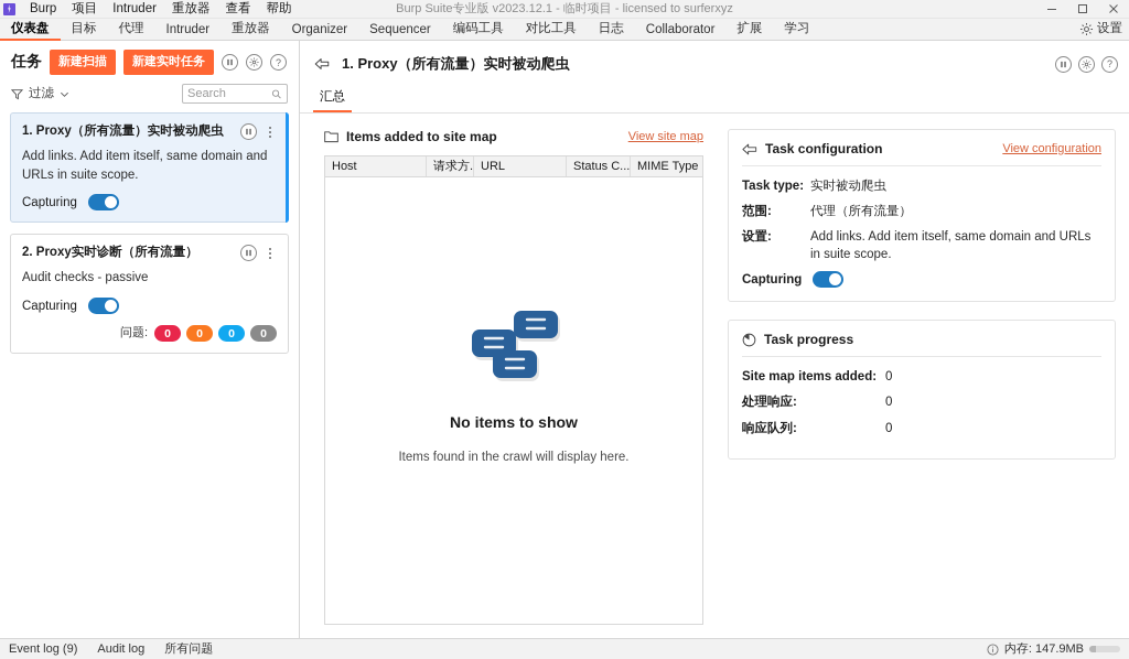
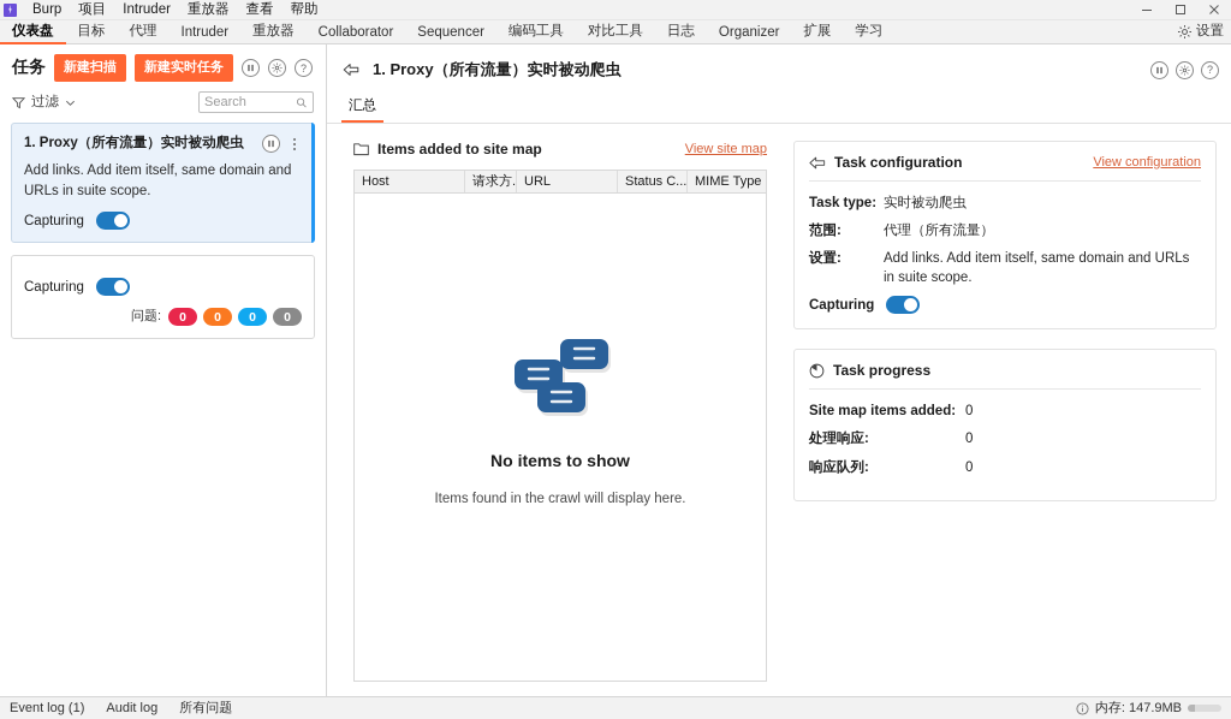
  Burp
  项目
  Intruder
  重放器
  查看
  帮助
- Burp Suite专业版 v2023.12.1 - 临时项目 - licensed to surferxyz
  仪表盘
  目标
  代理
  Intruder
  重放器
- Organizer
+ Collaborator
  Sequencer
  编码工具
  对比工具
  日志
- Collaborator
+ Organizer
  扩展
  学习
  设置
  任务
  新建扫描
  新建实时任务
  ?
  过滤
  Search
  1. Proxy（所有流量）实时被动爬虫
  Add links. Add item itself, same domain and URLs in suite scope.
  Capturing
- 2. Proxy实时诊断（所有流量）
- Audit checks - passive
  Capturing
  问题:
  0
  0
  0
  0
  1. Proxy（所有流量）实时被动爬虫
  ?
  汇总
  Items added to site map
  View site map
  Host
  URL
  Status C...
  MIME Type
  No items to show
  Items found in the crawl will display here.
  Task configuration
  View configuration
  Task type:
  实时被动爬虫
  范围:
  代理（所有流量）
  设置:
  Add links. Add item itself, same domain and URLs in suite scope.
  Capturing
  Task progress
  Site map items added:
  0
  处理响应:
  0
  响应队列:
  0
- Event log (9)
+ Event log (1)
  Audit log
  所有问题
  内存: 147.9MB
